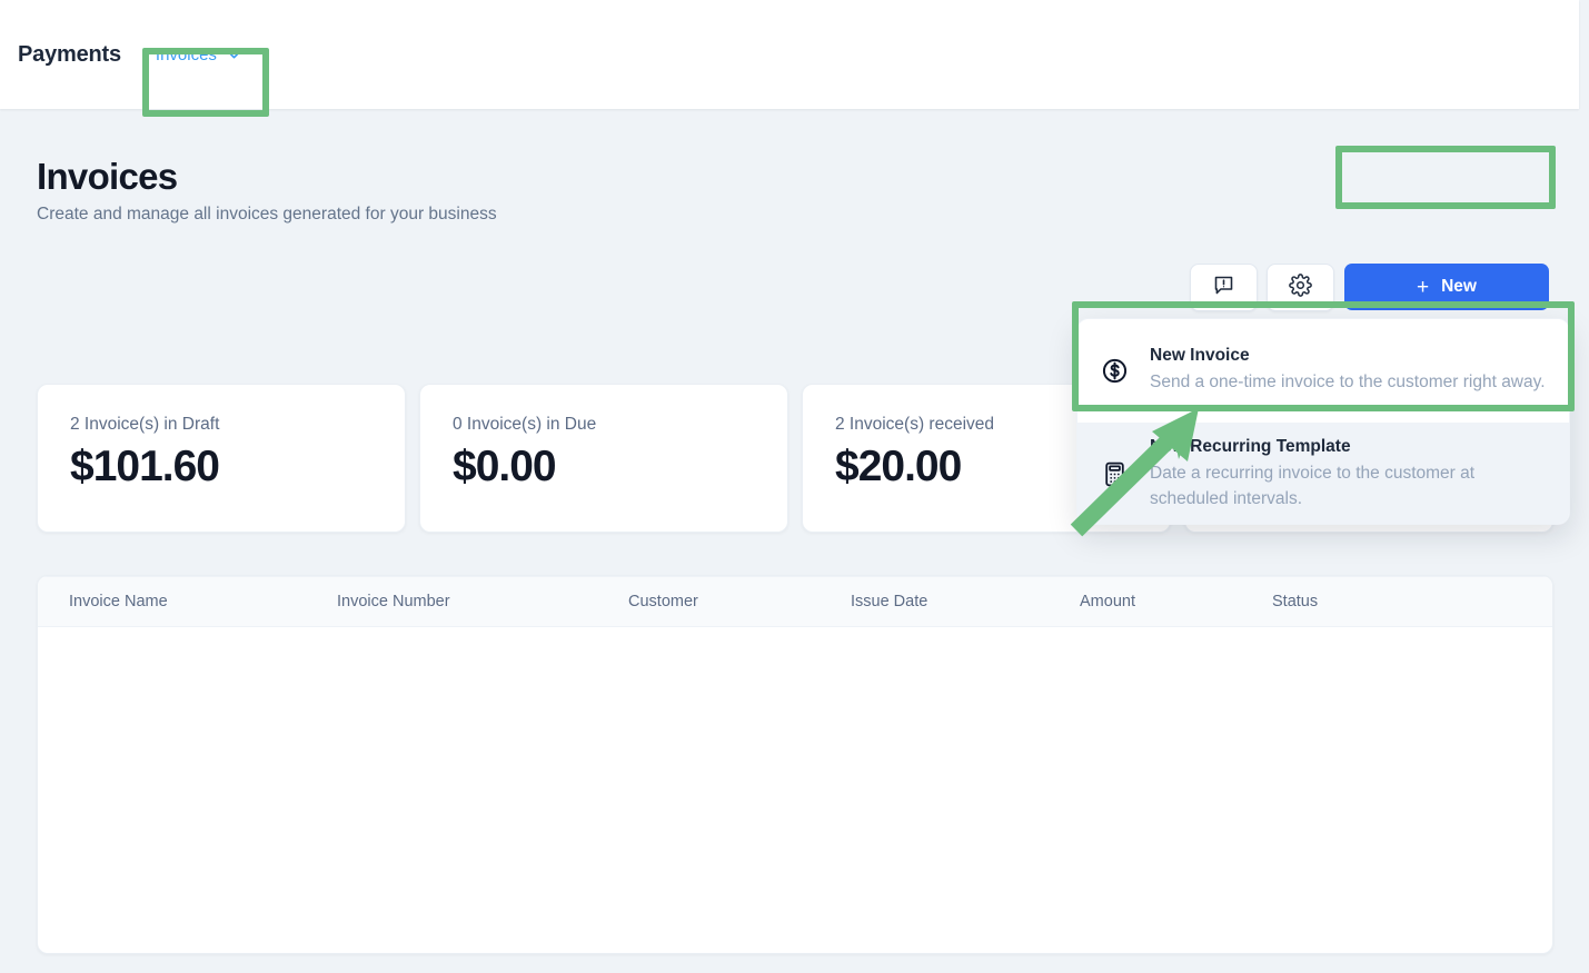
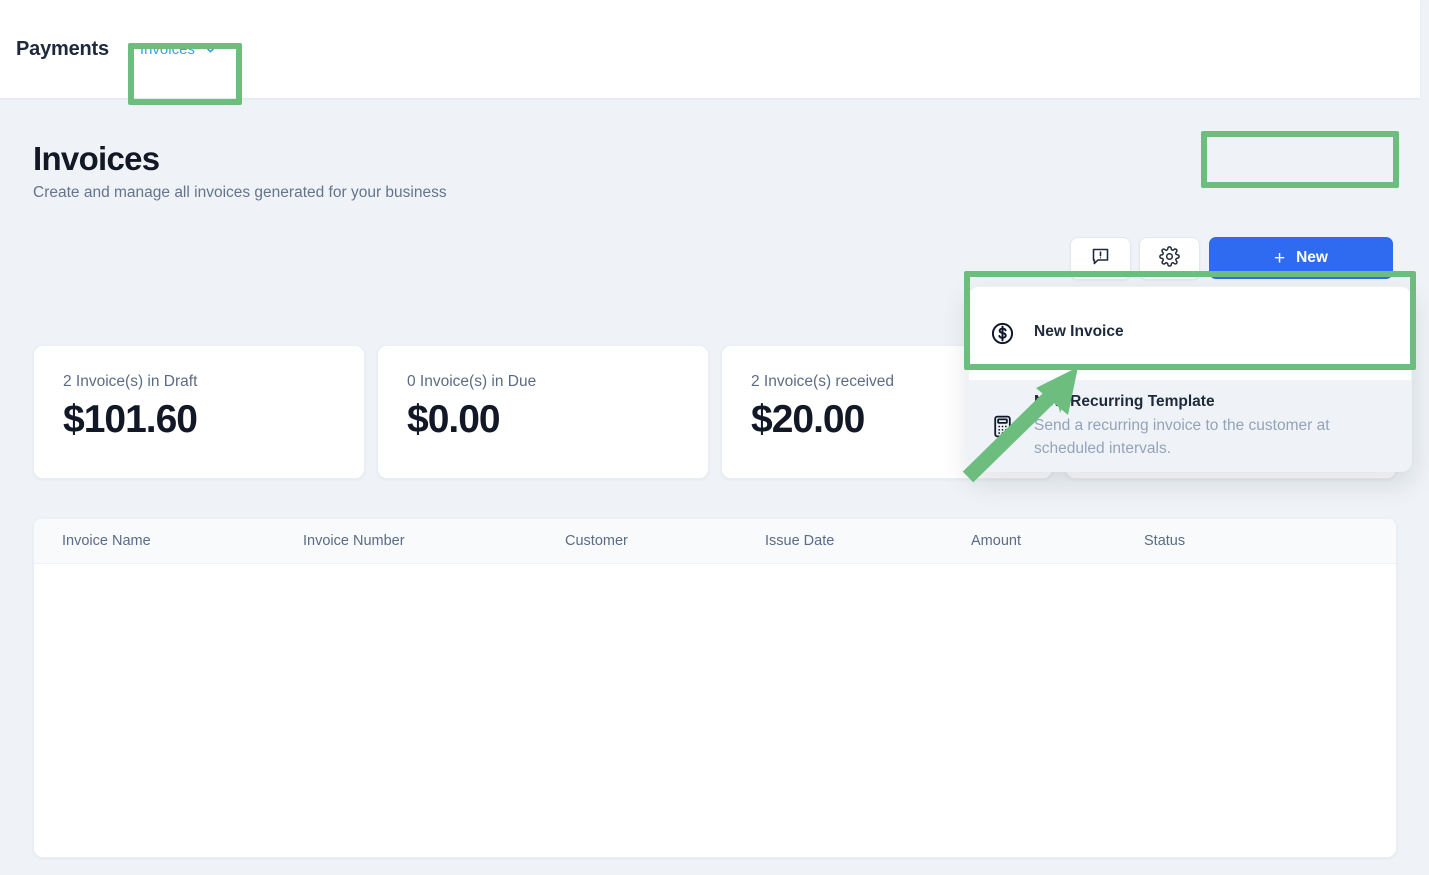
  Payments
  Invoices
  Invoices
  Create and manage all invoices generated for your business
  +
  New
  2 Invoice(s) in Draft
  $101.60
  0 Invoice(s) in Due
  $0.00
  2 Invoice(s) received
  $20.00
  Invoice Name
  Invoice Number
  Customer
  Issue Date
  Amount
  Status
  New Invoice
- Send a one-time invoice to the customer right away.
  Recurring Template
- Date a recurring invoice to the customer at scheduled intervals.
+ Send a recurring invoice to the customer at scheduled intervals.
